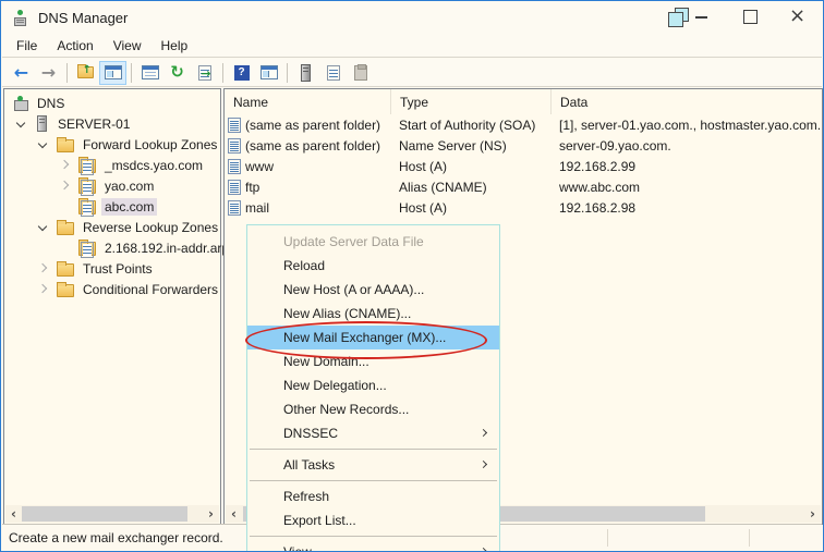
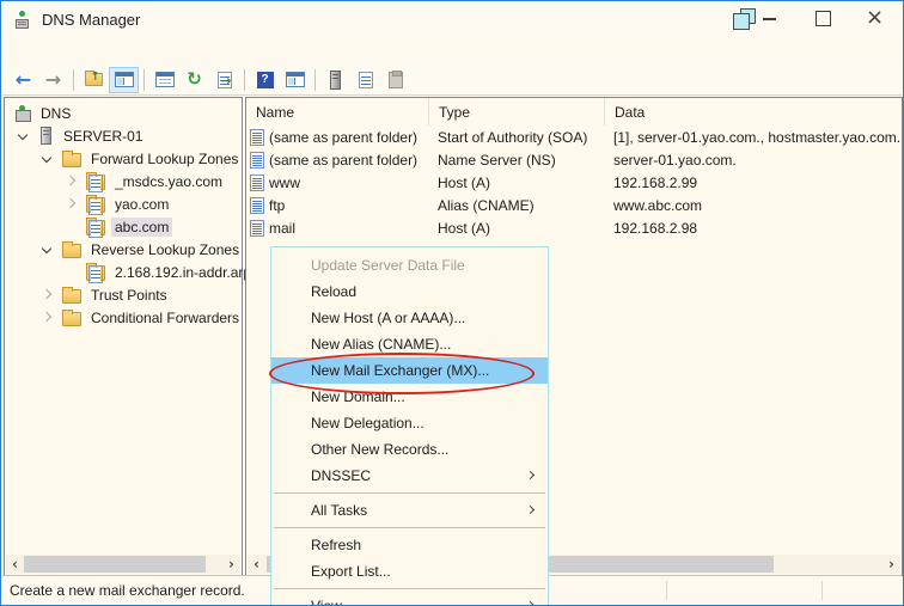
  DNS Manager
  ×
- File
- Action
- View
- Help
  ←
  →
  ↑
  ↻
  →
  ?
  DNS
  SERVER-01
  Forward Lookup Zones
  _msdcs.yao.com
  yao.com
  abc.com
  Reverse Lookup Zones
  2.168.192.in-addr.ar
  Trust Points
  Conditional Forwarders
  ‹
  ›
  Name
  Type
  Data
  (same as parent folder)
  Start of Authority (SOA)
  [1], server-01.yao.com., hostmaster.yao.com.
  (same as parent folder)
  Name Server (NS)
- server-09.yao.com.
+ server-01.yao.com.
  www
  Host (A)
  192.168.2.99
  ftp
  Alias (CNAME)
  www.abc.com
  mail
  Host (A)
  192.168.2.98
  ‹
  ›
  Update Server Data File
  Reload
  New Host (A or AAAA)...
  New Alias (CNAME)...
  New Mail Exchanger (MX)...
  New Domain...
  New Delegation...
  Other New Records...
  DNSSEC
  All Tasks
  Refresh
  Export List...
  Create a new mail exchanger record.
